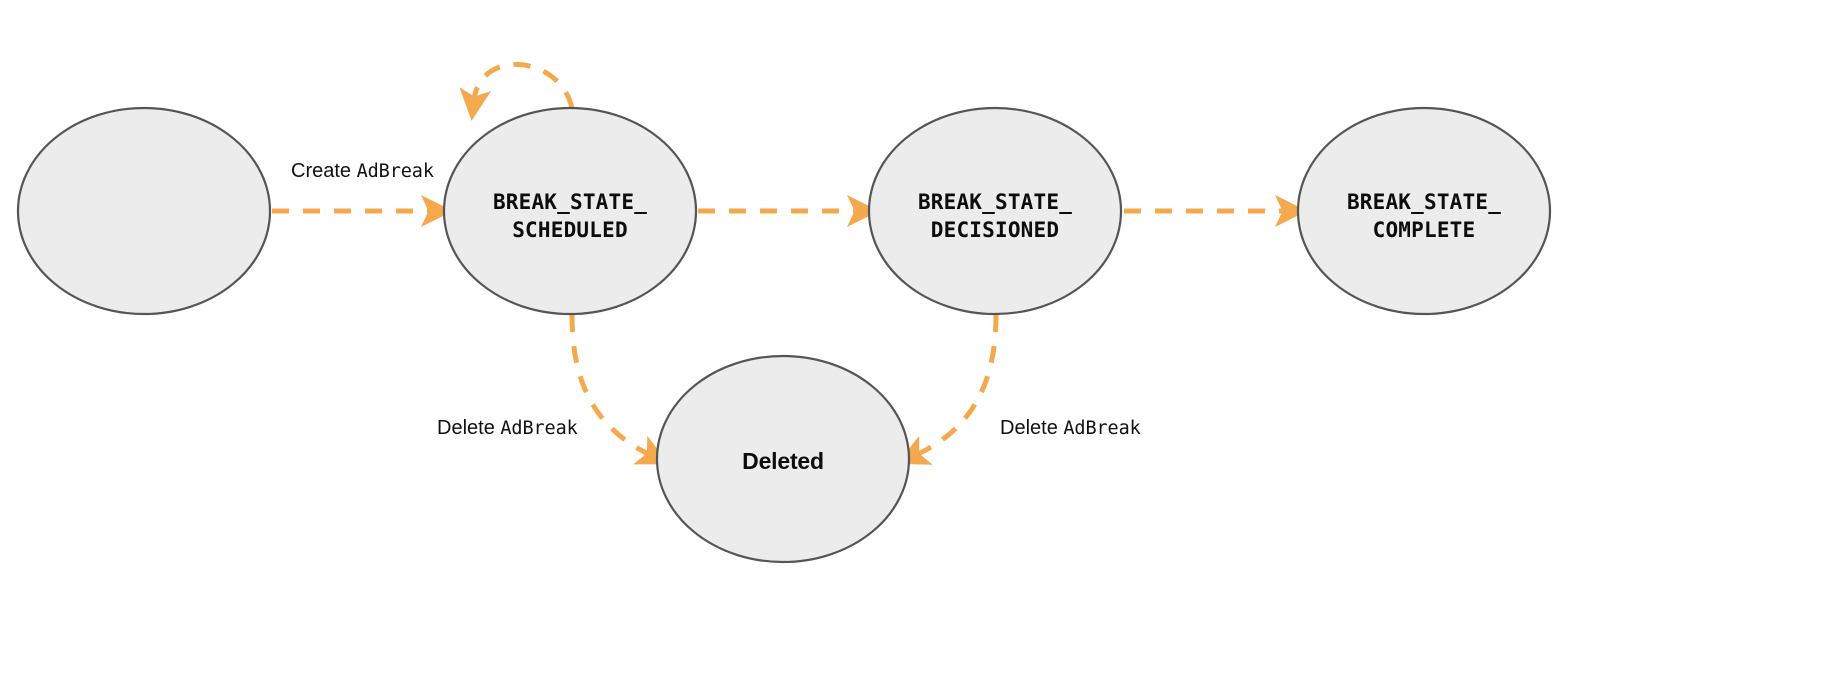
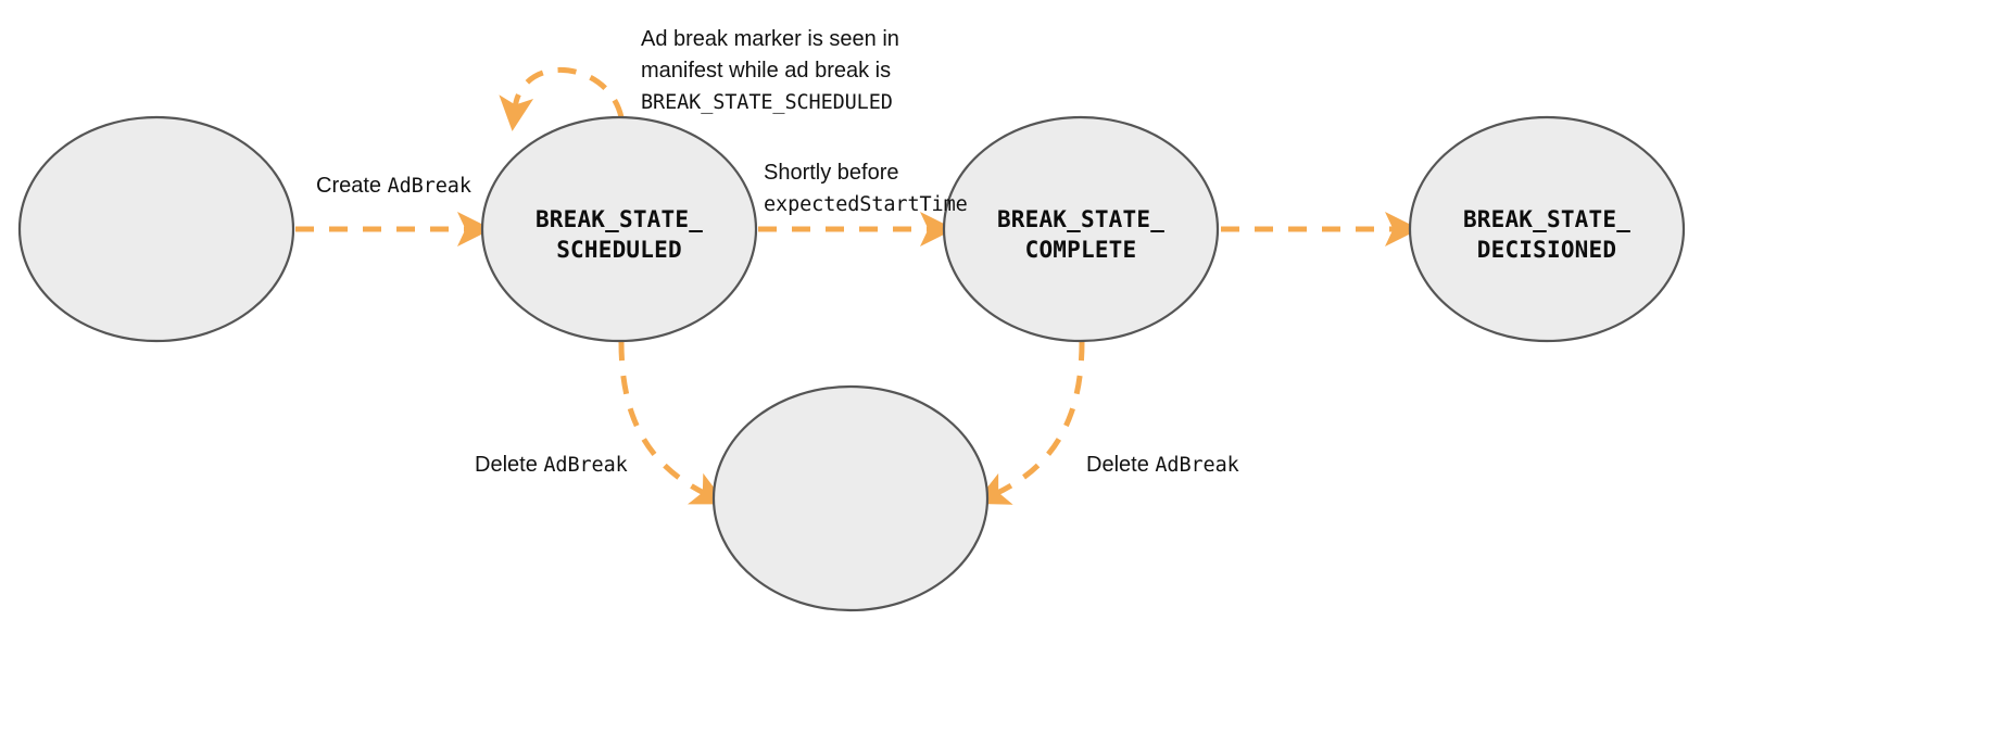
  BREAK_STATE_
  SCHEDULED
  BREAK_STATE_
- DECISIONED
+ COMPLETE
  BREAK_STATE_
- COMPLETE
+ DECISIONED
- Deleted
  Create AdBreak
+ Ad break marker is seen in
+ manifest while ad break is
+ BREAK_STATE_SCHEDULED
+ Shortly before
+ expectedStartTime
  Delete AdBreak
  Delete AdBreak
